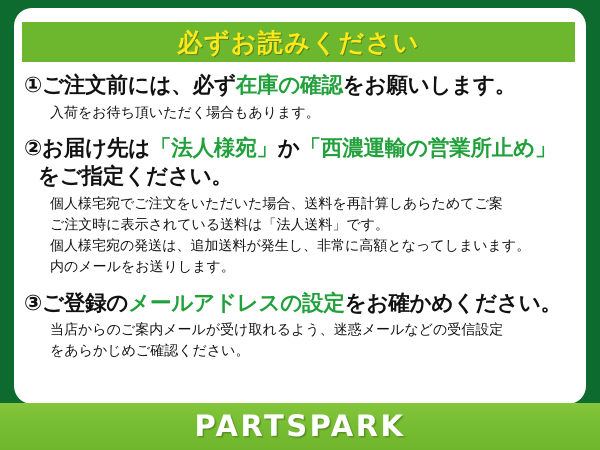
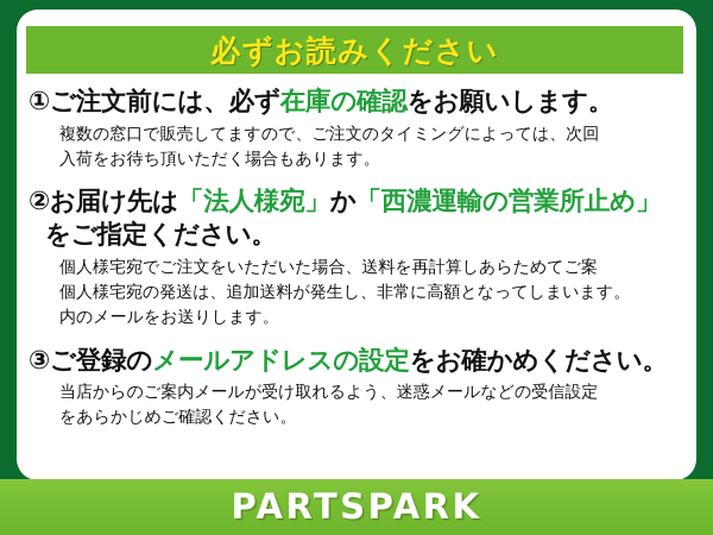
  必ずお読みください
  ①ご注文前には、必ず在庫の確認をお願いします。
+ 複数の窓口で販売してますので、ご注文のタイミングによっては、次回
  入荷をお待ち頂いただく場合もあります。
  ②お届け先は「法人様宛」か「西濃運輸の営業所止め」
  をご指定ください。
  個人様宅宛でご注文をいただいた場合、送料を再計算しあらためてご案
- ご注文時に表示されている送料は「法人送料」です。
  個人様宅宛の発送は、追加送料が発生し、非常に高額となってしまいます。
  内のメールをお送りします。
  ③ご登録のメールアドレスの設定をお確かめください。
  当店からのご案内メールが受け取れるよう、迷惑メールなどの受信設定
  をあらかじめご確認ください。
  PARTSPARK
